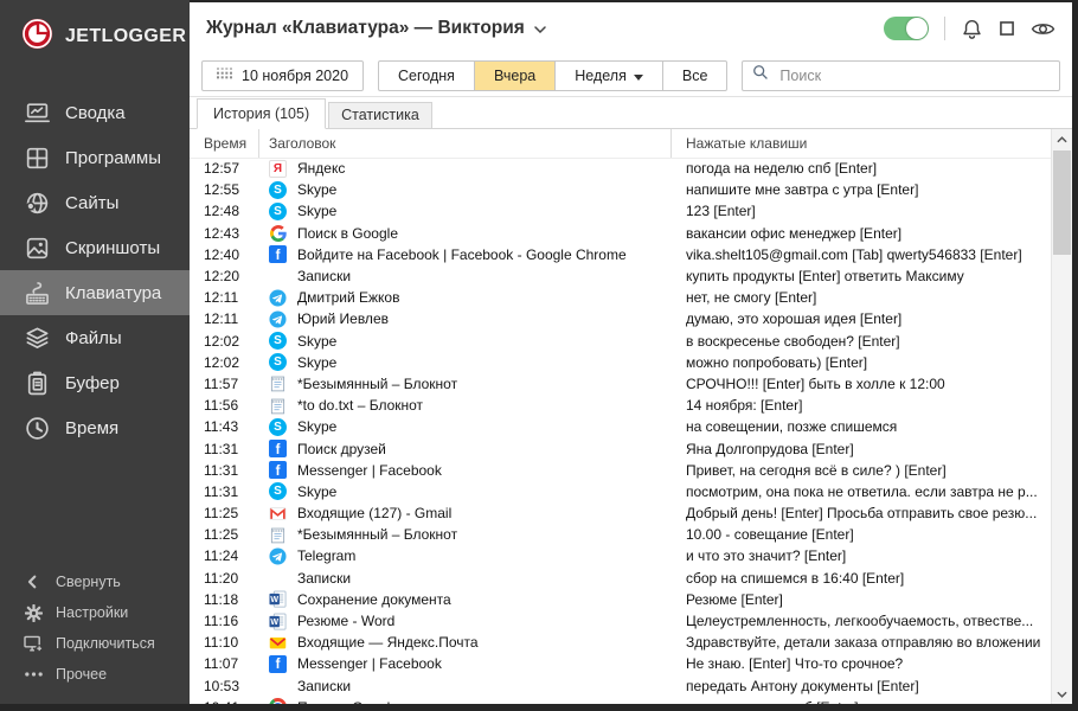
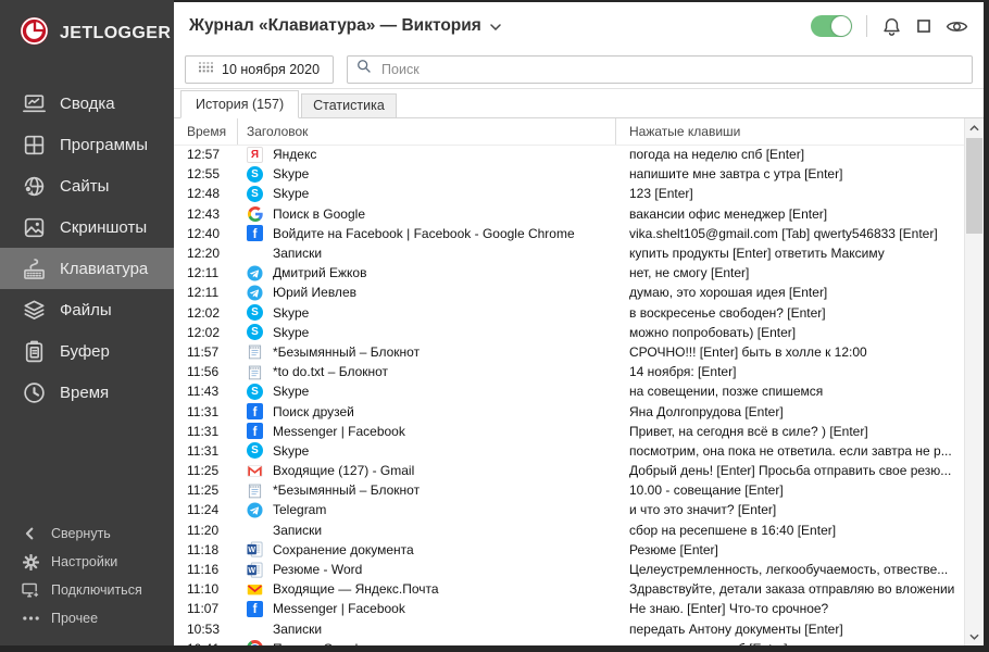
  JETLOGGER
  Сводка
  Программы
  Сайты
  Скриншоты
  Клавиатура
  Файлы
  Буфер
  Время
  Свернуть
  Настройки
  Подключиться
  Прочее
  Журнал «Клавиатура» — Виктория
  10 ноября 2020
- Сегодня
- Вчера
- Неделя
- Все
  Поиск
- История (105)
+ История (157)
  Статистика
  Время
  Заголовок
  Нажатые клавиши
  12:57
  Я
  Яндекс
  погода на неделю спб [Enter]
  12:55
  S
  Skype
  напишите мне завтра с утра [Enter]
  12:48
  S
  Skype
  123 [Enter]
  12:43
  Поиск в Google
  вакансии офис менеджер [Enter]
  12:40
  f
  Войдите на Facebook | Facebook - Google Chrome
  vika.shelt105@gmail.com [Tab] qwerty546833 [Enter]
  12:20
  Записки
  купить продукты [Enter] ответить Максиму
  12:11
  Дмитрий Ежков
  нет, не смогу [Enter]
  12:11
  Юрий Иевлев
  думаю, это хорошая идея [Enter]
  12:02
  S
  Skype
  в воскресенье свободен? [Enter]
  12:02
  S
  Skype
  можно попробовать) [Enter]
  11:57
  *Безымянный – Блокнот
  СРОЧНО!!! [Enter] быть в холле к 12:00
  11:56
  *to do.txt – Блокнот
  14 ноября: [Enter]
  11:43
  S
  Skype
  на совещении, позже спишемся
  11:31
  f
  Поиск друзей
  Яна Долгопрудова [Enter]
  11:31
  f
  Messenger | Facebook
  Привет, на сегодня всё в силе? ) [Enter]
  11:31
  S
  Skype
  посмотрим, она пока не ответила. если завтра не р...
  11:25
  Входящие (127) - Gmail
  Добрый день! [Enter] Просьба отправить свое резю...
  11:25
  *Безымянный – Блокнот
  10.00 - совещание [Enter]
  11:24
  Telegram
  и что это значит? [Enter]
  11:20
  Записки
- сбор на спишемся в 16:40 [Enter]
+ сбор на ресепшене в 16:40 [Enter]
  11:18
  Сохранение документа
  Резюме [Enter]
  11:16
  Резюме - Word
  Целеустремленность, легкообучаемость, отвестве...
  11:10
  Входящие — Яндекс.Почта
  Здравствуйте, детали заказа отправляю во вложении
  11:07
  f
  Messenger | Facebook
  Не знаю. [Enter] Что-то срочное?
  10:53
  Записки
  передать Антону документы [Enter]
